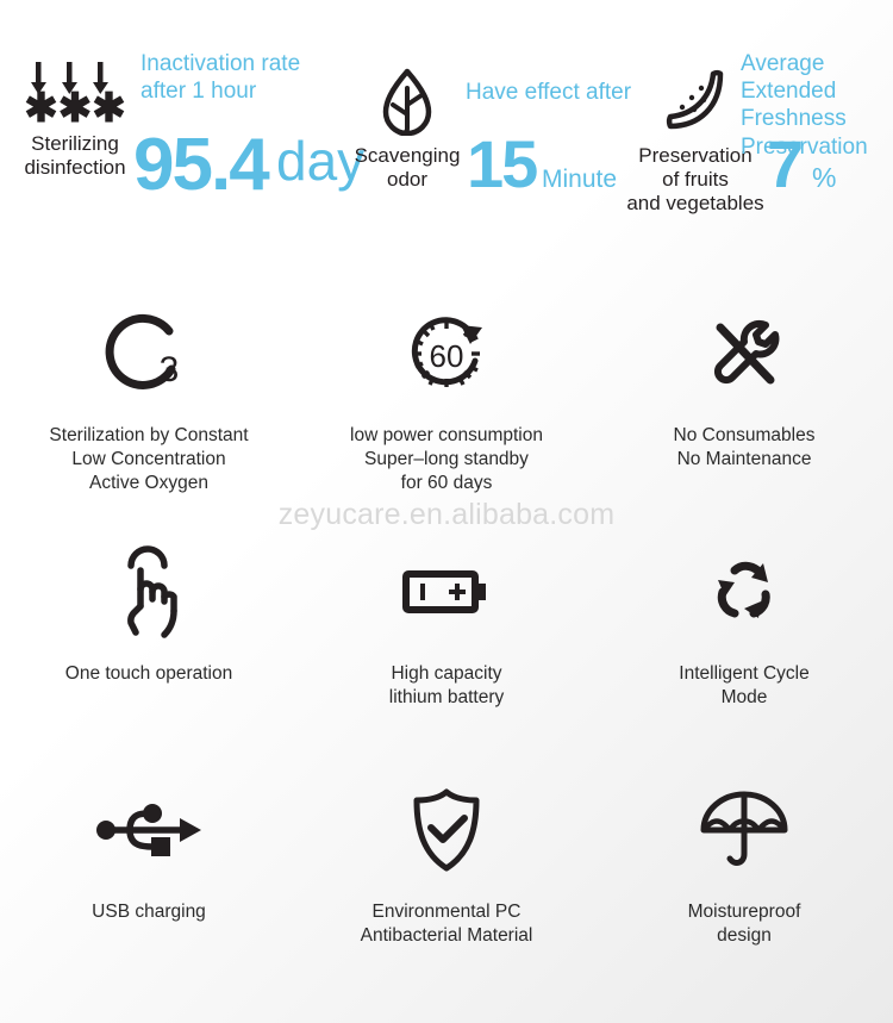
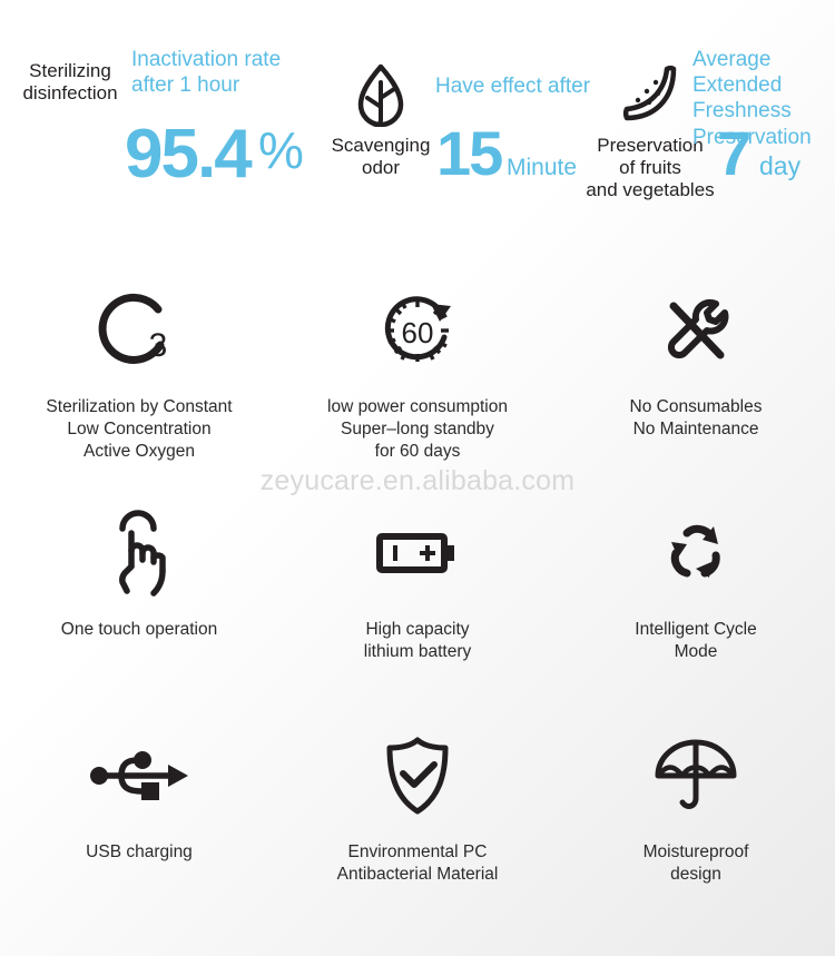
- ✱✱✱
  Sterilizing
  disinfection
  Inactivation rate
  after 1 hour
  95.4
- day
+ %
  Scavenging
  odor
  Have effect after
  15
  Minute
  Preservation
  of fruits
  and vegetables
  Average Extended
  Freshness
  Preservation
  7
- %
+ day
  3
  Sterilization by Constant
  Low Concentration
  Active Oxygen
  60
  low power consumption
  Super–long standby
  for 60 days
  No Consumables
  No Maintenance
  One touch operation
  High capacity
  lithium battery
  Intelligent Cycle
  Mode
  USB charging
  Environmental PC
  Antibacterial Material
  Moistureproof
  design
  zeyucare.en.alibaba.com
